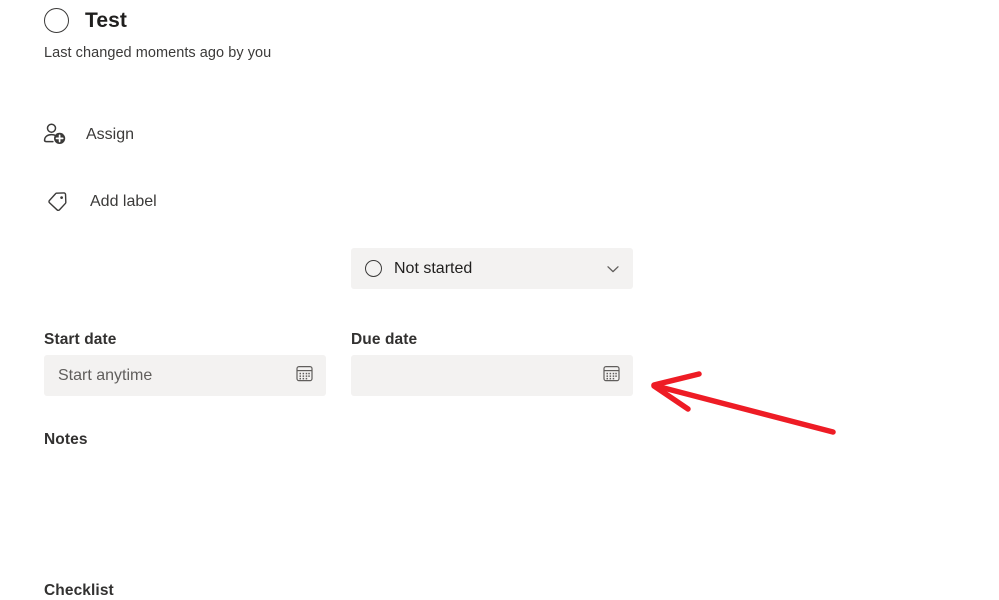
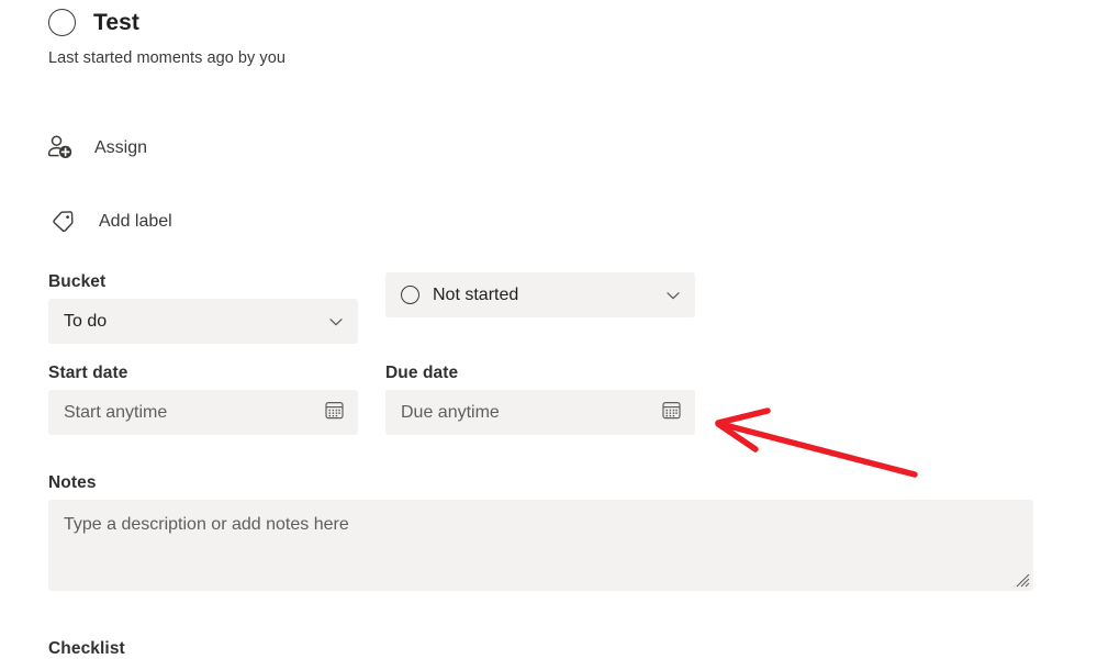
  Test
- Last changed moments ago by you
+ Last started moments ago by you
  Assign
  Add label
+ Bucket
+ To do
  Not started
  Start date
  Start anytime
  Due date
+ Due anytime
  Notes
+ Type a description or add notes here
  Checklist
